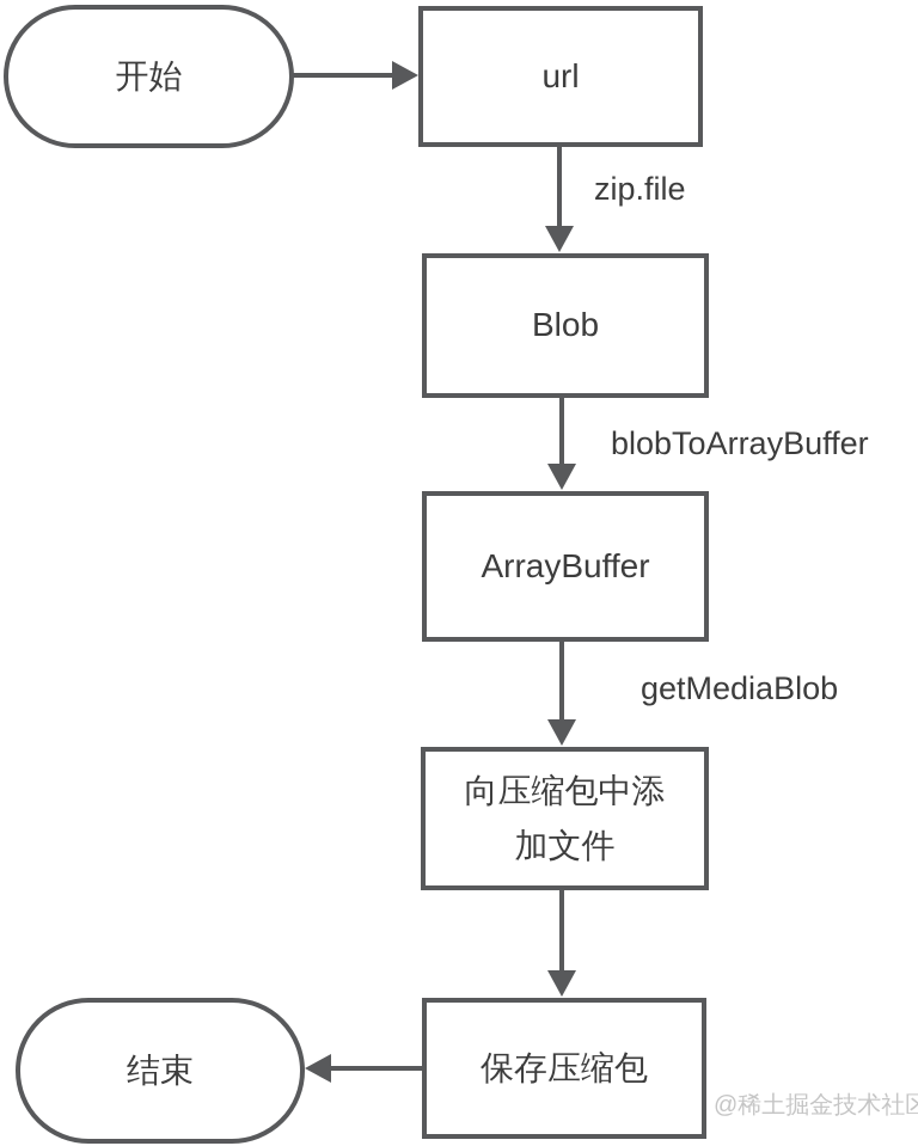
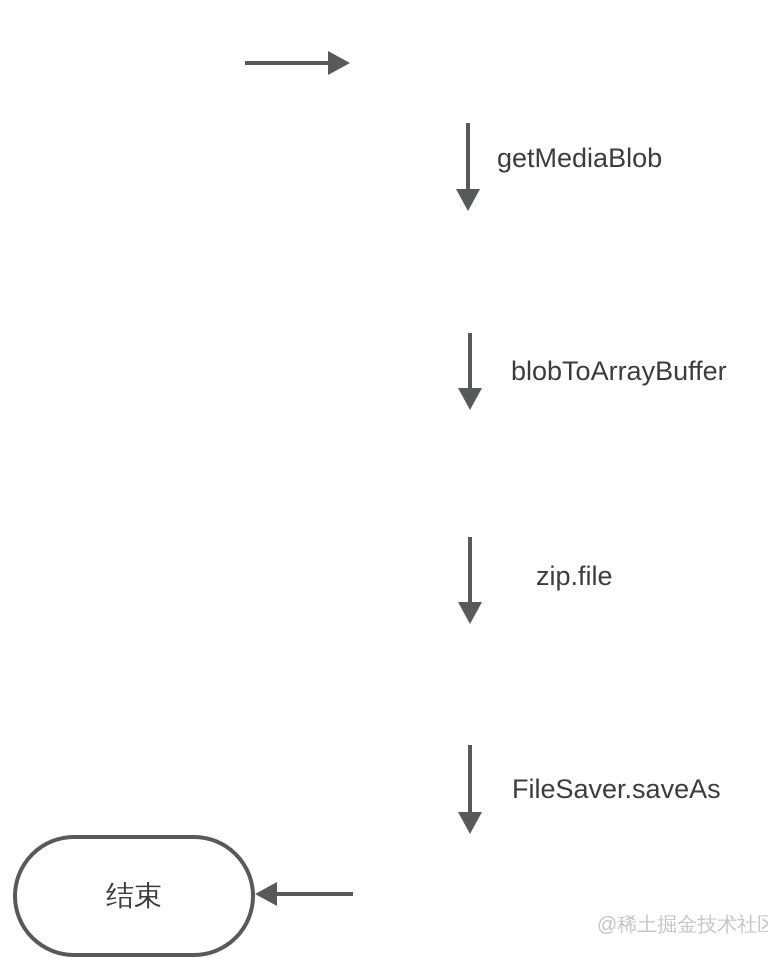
- 开始
- url
- Blob
- ArrayBuffer
- 向压缩包中添加文件
- 保存压缩包
  结束
- zip.file
+ getMediaBlob
  blobToArrayBuffer
- getMediaBlob
+ zip.file
+ FileSaver.saveAs
  @稀土掘金技术社区
